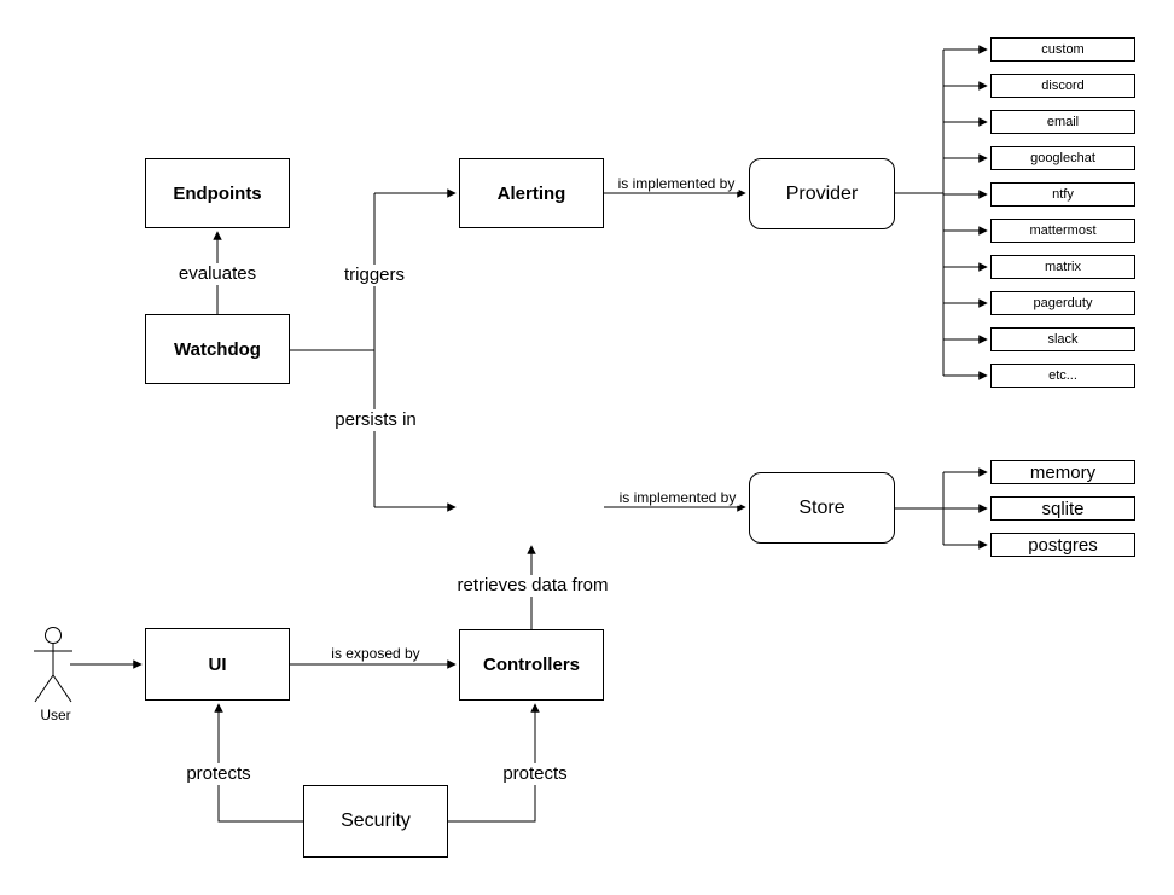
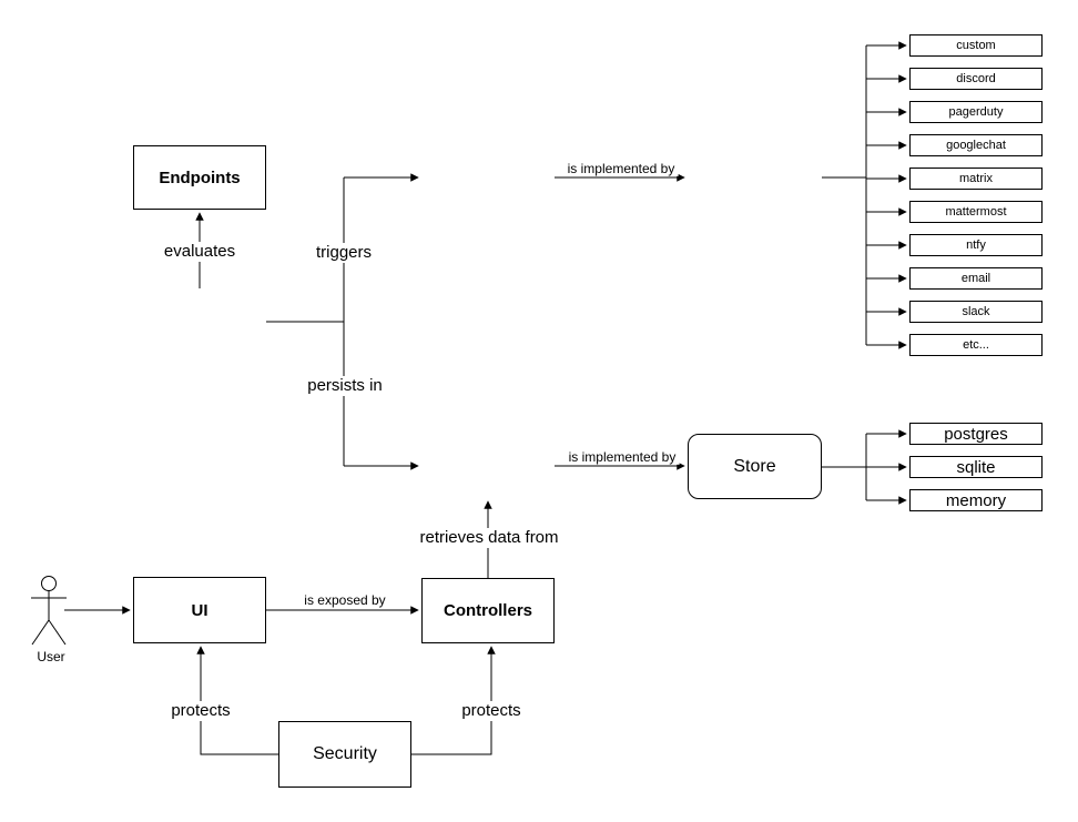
  Endpoints
- Watchdog
- Alerting
- Provider
  Store
  UI
  Controllers
  Security
  custom
  discord
- email
+ pagerduty
  googlechat
- ntfy
+ matrix
  mattermost
- matrix
+ ntfy
- pagerduty
+ email
  slack
  etc...
- memory
+ postgres
  sqlite
- postgres
+ memory
  evaluates
  triggers
  persists in
  is implemented by
  is implemented by
  retrieves data from
  is exposed by
  protects
  protects
  User
